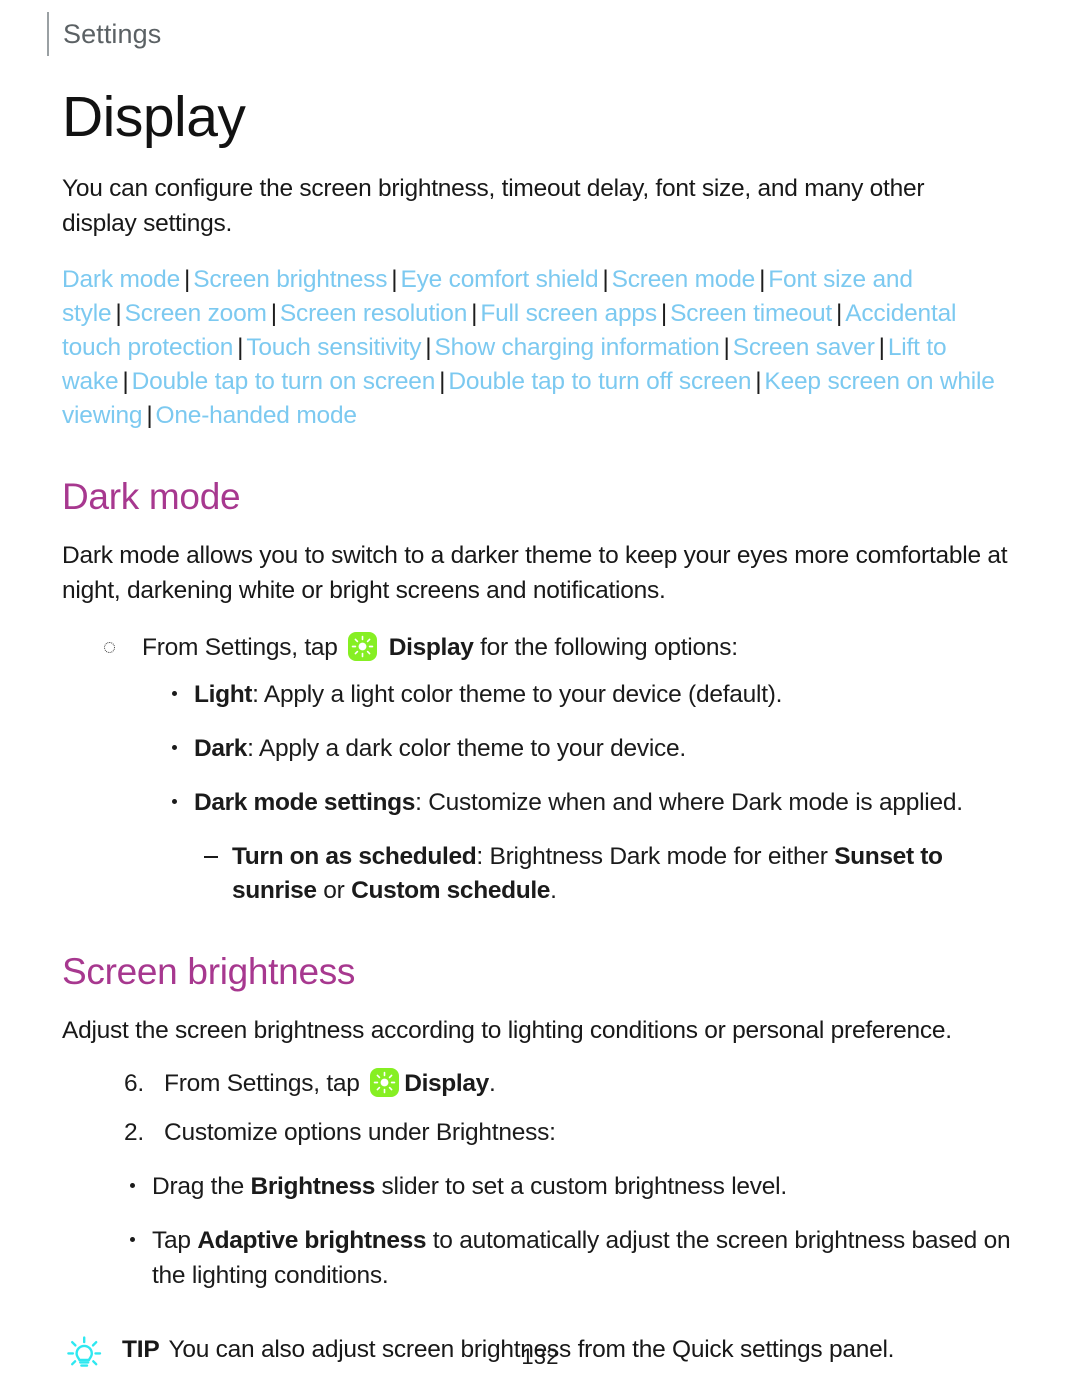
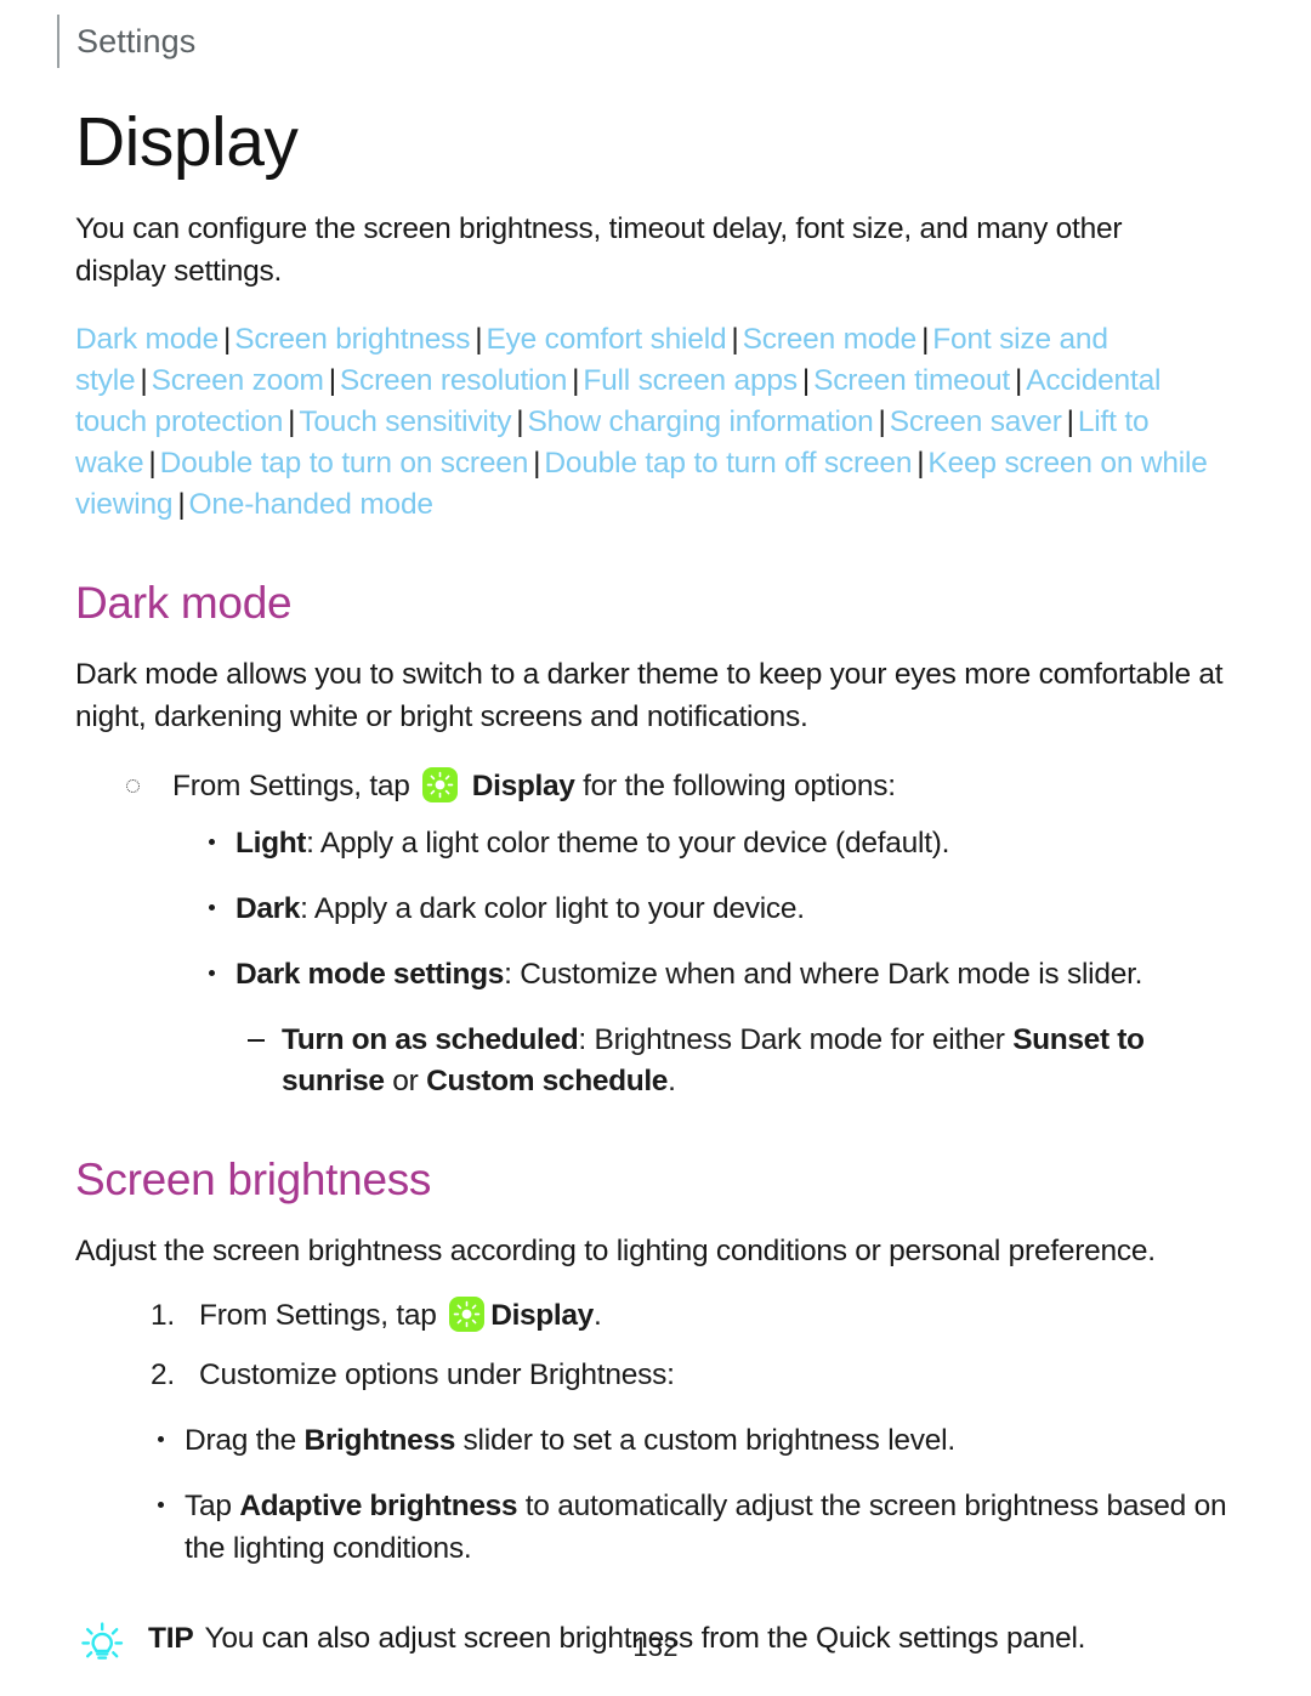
  Settings
  Display
  You can configure the screen brightness, timeout delay, font size, and many other display settings.
  Dark mode |Screen brightness |Eye comfort shield |Screen mode |Font size and style |Screen zoom |Screen resolution |Full screen apps |Screen timeout |Accidental touch protection |Touch sensitivity |Show charging information |Screen saver |Lift to wake |Double tap to turn on screen |Double tap to turn off screen |Keep screen on while viewing |One-handed mode
  Dark mode
  Dark mode allows you to switch to a darker theme to keep your eyes more comfortable at night, darkening white or bright screens and notifications.
  From Settings, tap Display for the following options:
  Light: Apply a light color theme to your device (default).
- Dark: Apply a dark color theme to your device.
+ Dark: Apply a dark color light to your device.
- Dark mode settings: Customize when and where Dark mode is applied.
+ Dark mode settings: Customize when and where Dark mode is slider.
  Turn on as scheduled: Brightness Dark mode for either Sunset to sunrise or Custom schedule.
  Screen brightness
  Adjust the screen brightness according to lighting conditions or personal preference.
- 6.
+ 1.
  From Settings, tap Display.
  2.
  Customize options under Brightness:
  Drag the Brightness slider to set a custom brightness level.
  Tap Adaptive brightness to automatically adjust the screen brightness based on the lighting conditions.
  TIP You can also adjust screen brightness from the Quick settings panel.
  132
